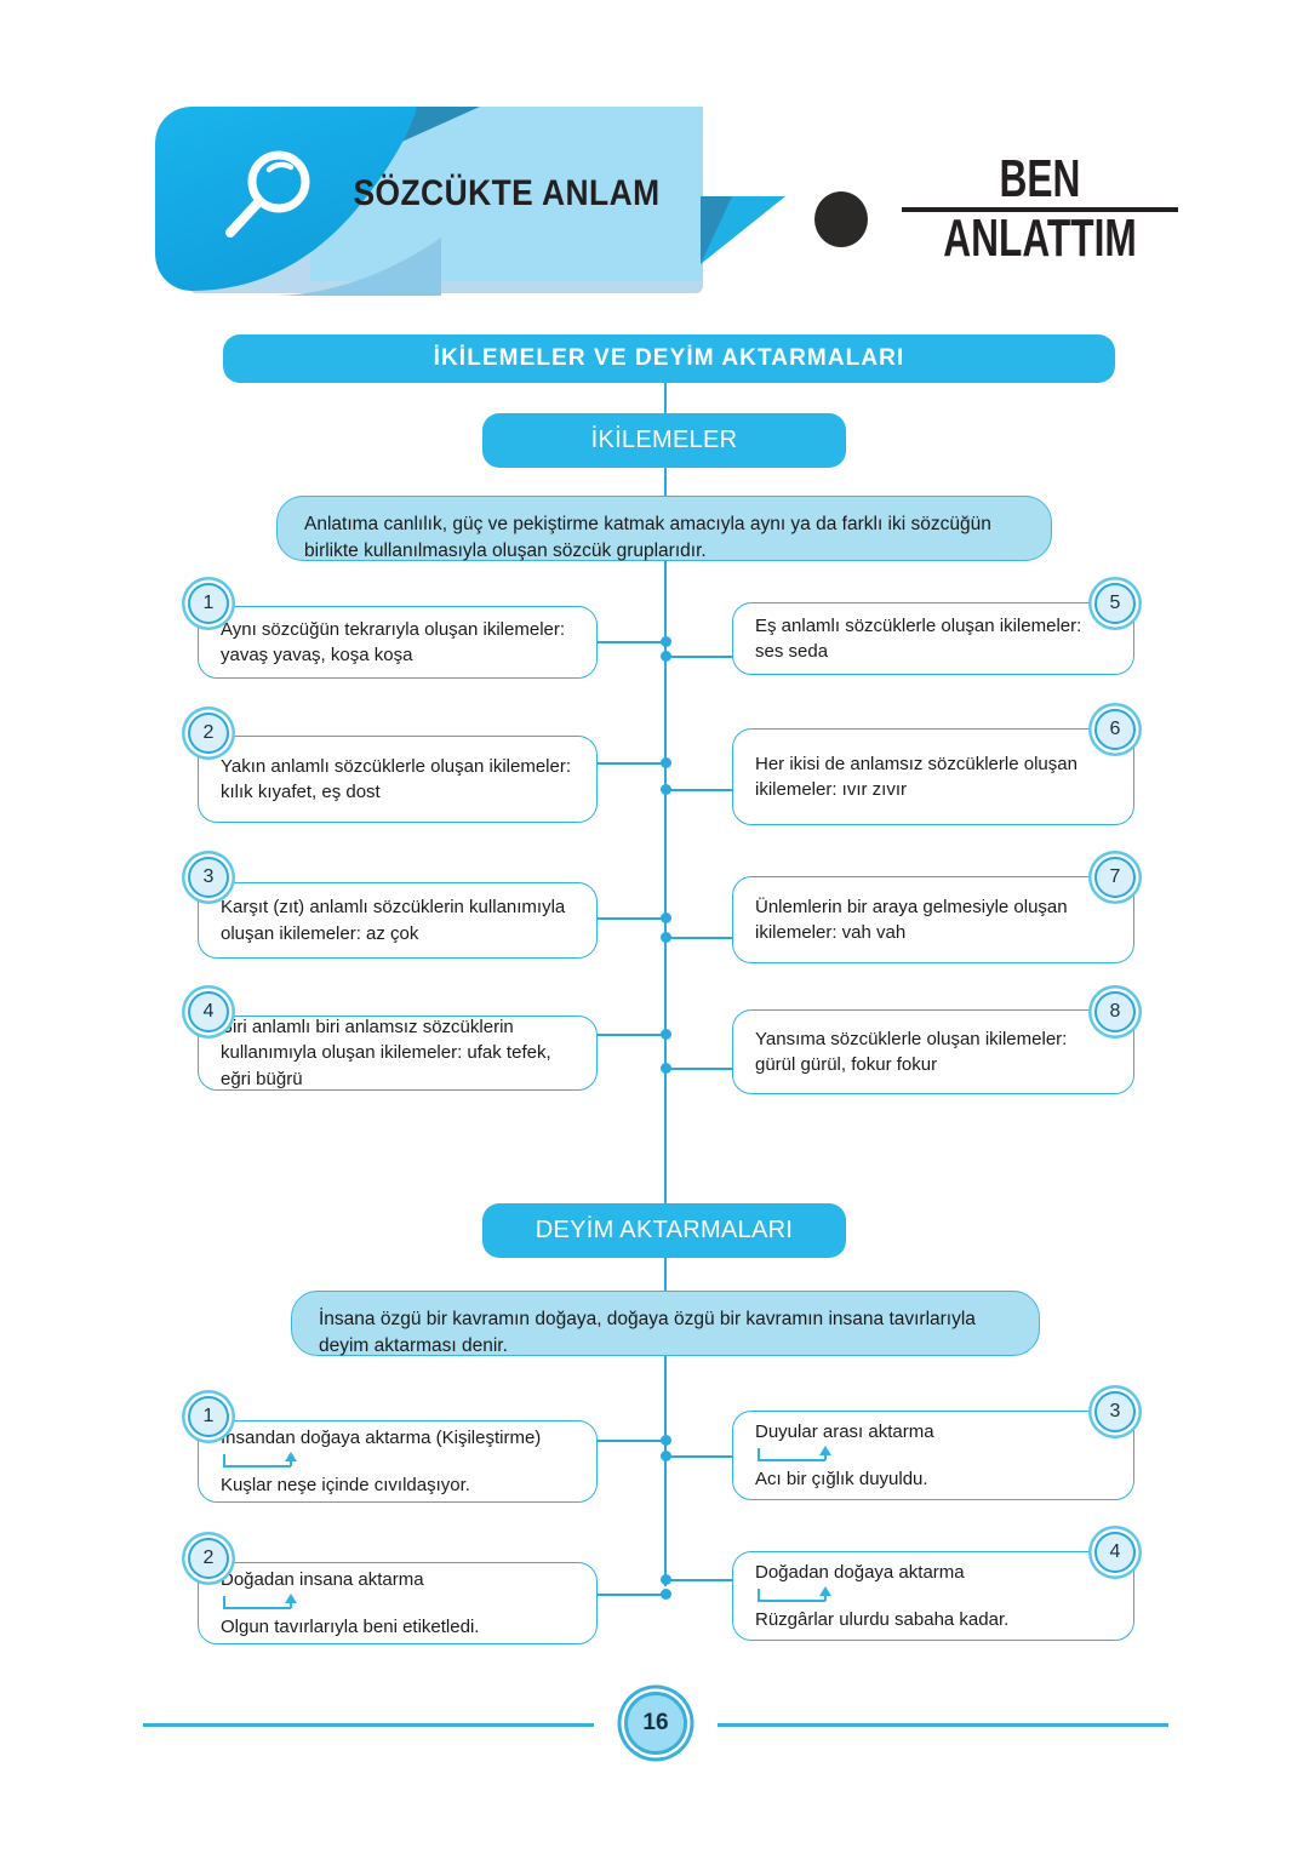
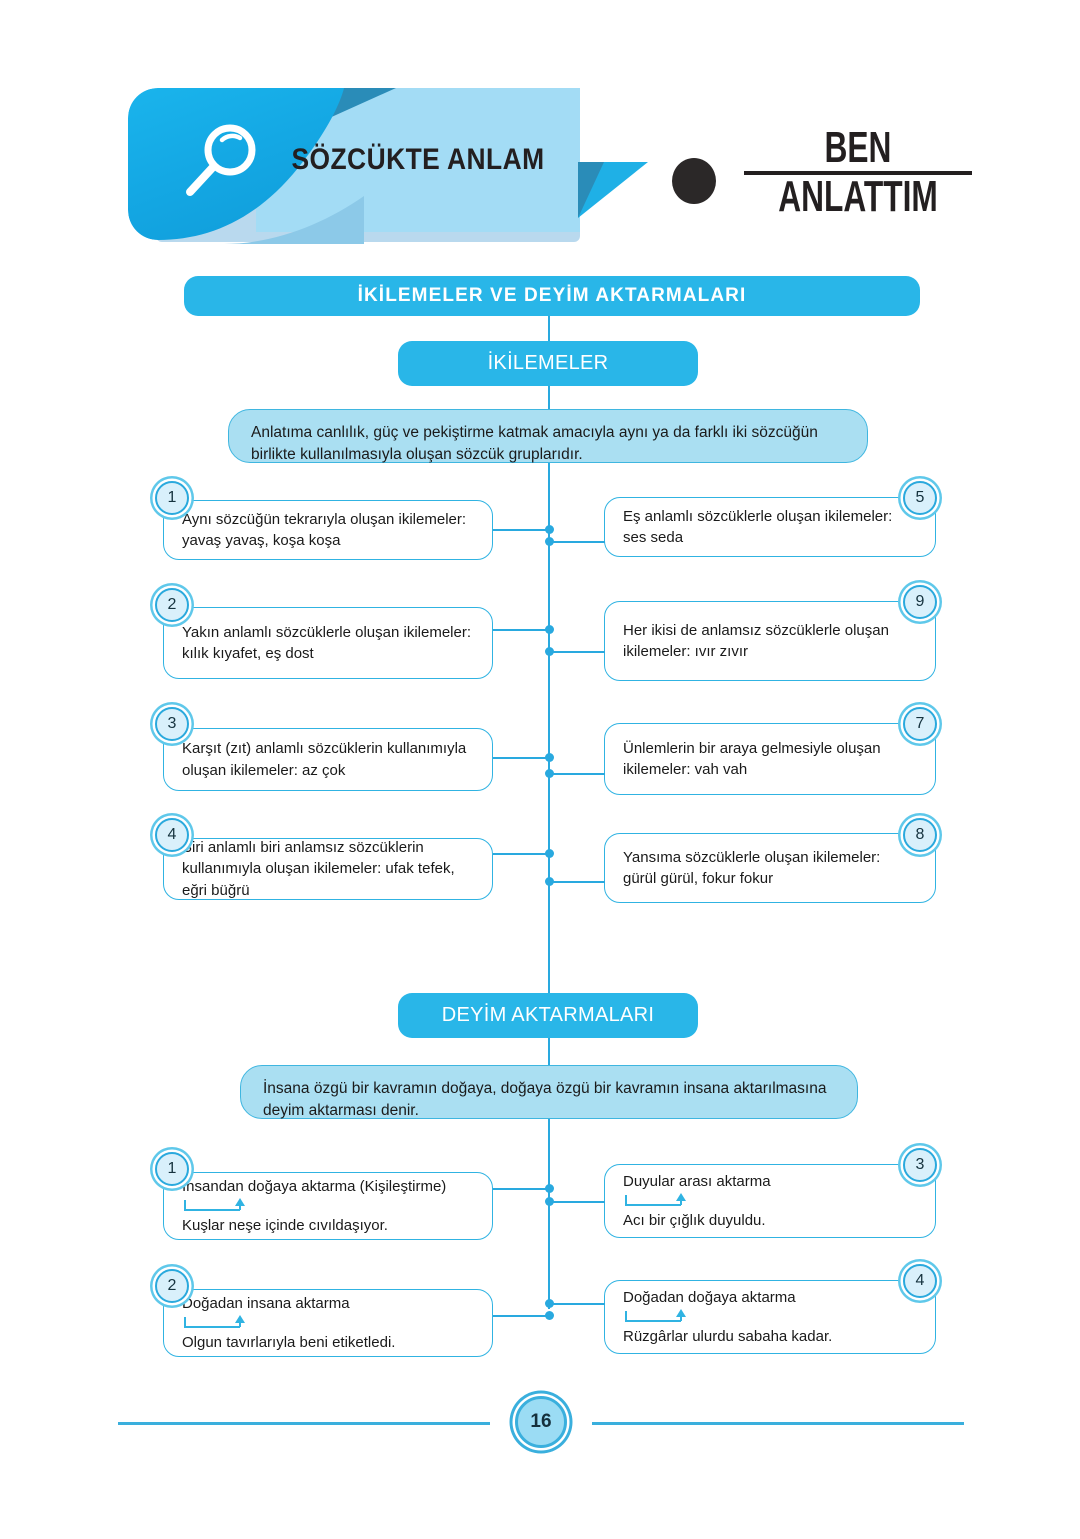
  SÖZCÜKTE ANLAM
  BEN
  ANLATTIM
  İKİLEMELER VE DEYİM AKTARMALARI
  İKİLEMELER
  Anlatıma canlılık, güç ve pekiştirme katmak amacıyla aynı ya da farklı iki sözcüğün birlikte kullanılmasıyla oluşan sözcük gruplarıdır.
  Aynı sözcüğün tekrarıyla oluşan ikilemeler: yavaş yavaş, koşa koşa
  1
  Eş anlamlı sözcüklerle oluşan ikilemeler: ses seda
  5
  Yakın anlamlı sözcüklerle oluşan ikilemeler: kılık kıyafet, eş dost
  2
  Her ikisi de anlamsız sözcüklerle oluşan ikilemeler: ıvır zıvır
- 6
+ 9
  Karşıt (zıt) anlamlı sözcüklerin kullanımıyla oluşan ikilemeler: az çok
  3
  Ünlemlerin bir araya gelmesiyle oluşan ikilemeler: vah vah
  7
  Biri anlamlı biri anlamsız sözcüklerin kullanımıyla oluşan ikilemeler: ufak tefek, eğri büğrü
  4
  Yansıma sözcüklerle oluşan ikilemeler: gürül gürül, fokur fokur
  8
  DEYİM AKTARMALARI
- İnsana özgü bir kavramın doğaya, doğaya özgü bir kavramın insana tavırlarıyla deyim aktarması denir.
+ İnsana özgü bir kavramın doğaya, doğaya özgü bir kavramın insana aktarılmasına deyim aktarması denir.
  İnsandan doğaya aktarma (Kişileştirme)
  Kuşlar neşe içinde cıvıldaşıyor.
  1
  Duyular arası aktarma
  Acı bir çığlık duyuldu.
  3
  Doğadan insana aktarma
  Olgun tavırlarıyla beni etiketledi.
  2
  Doğadan doğaya aktarma
  Rüzgârlar ulurdu sabaha kadar.
  4
  16
